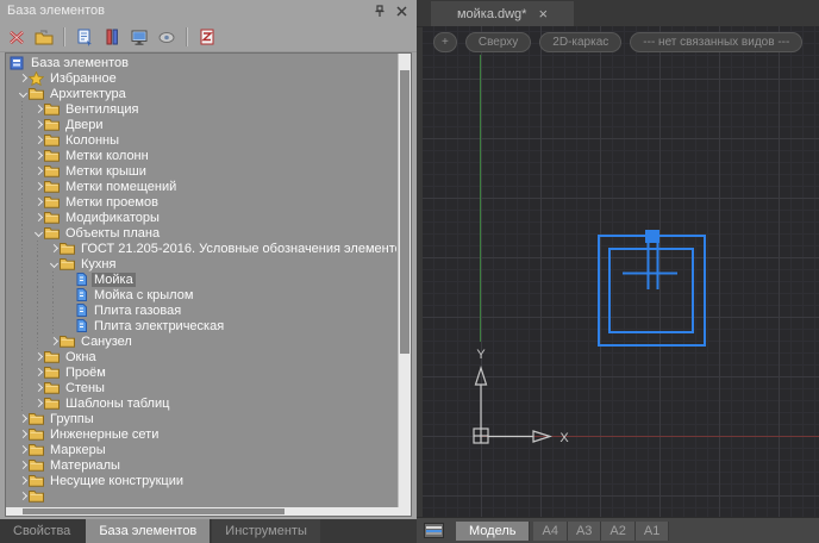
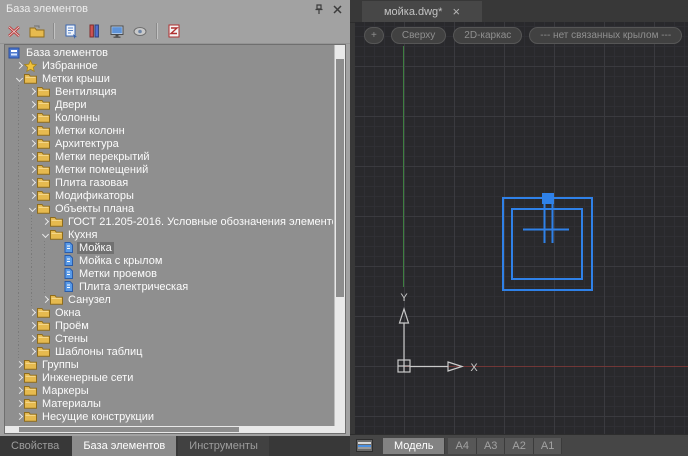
  База элементов
  База элементов
  Избранное
- Архитектура
+ Метки крыши
  Вентиляция
  Двери
  Колонны
  Метки колонн
- Метки крыши
+ Архитектура
+ Метки перекрытий
  Метки помещений
- Метки проемов
+ Плита газовая
  Модификаторы
  Объекты плана
  ГОСТ 21.205-2016. Условные обозначения элемент
  Кухня
  Мойка
  Мойка с крылом
- Плита газовая
+ Метки проемов
  Плита электрическая
  Санузел
  Окна
  Проём
  Стены
  Шаблоны таблиц
  Группы
  Инженерные сети
  Маркеры
  Материалы
  Несущие конструкции
  Свойства
  База элементов
  Инструменты
  мойка.dwg*
  ×
  +
  Сверху
  2D-каркас
- --- нет связанных видов ---
+ --- нет связанных крылом ---
  Y
  X
  Модель
  A4
  A3
  A2
  A1
